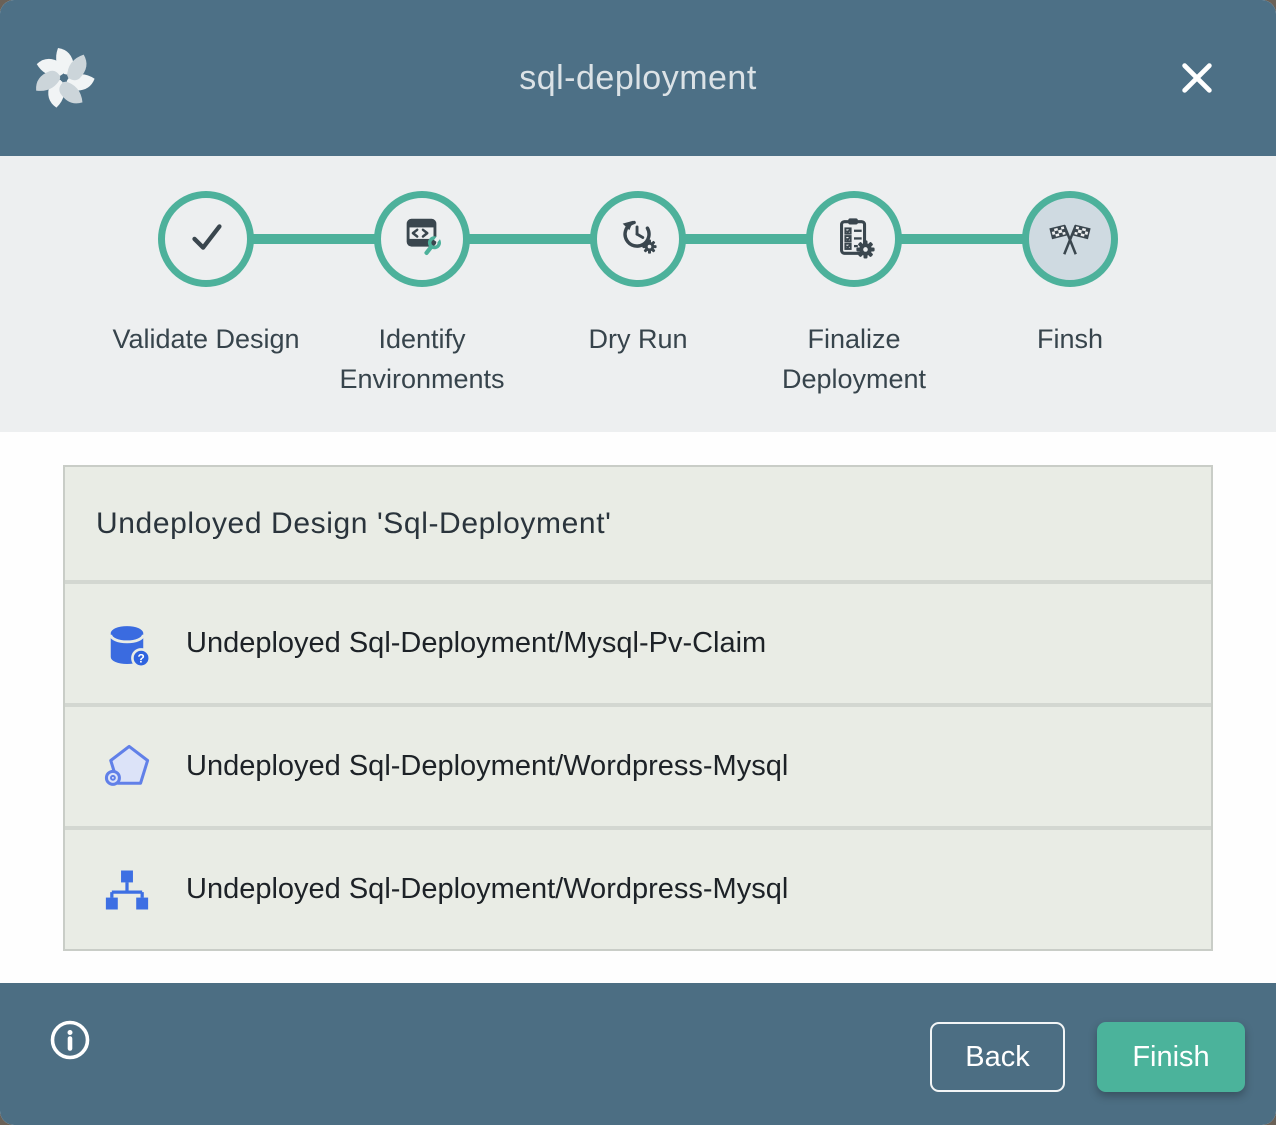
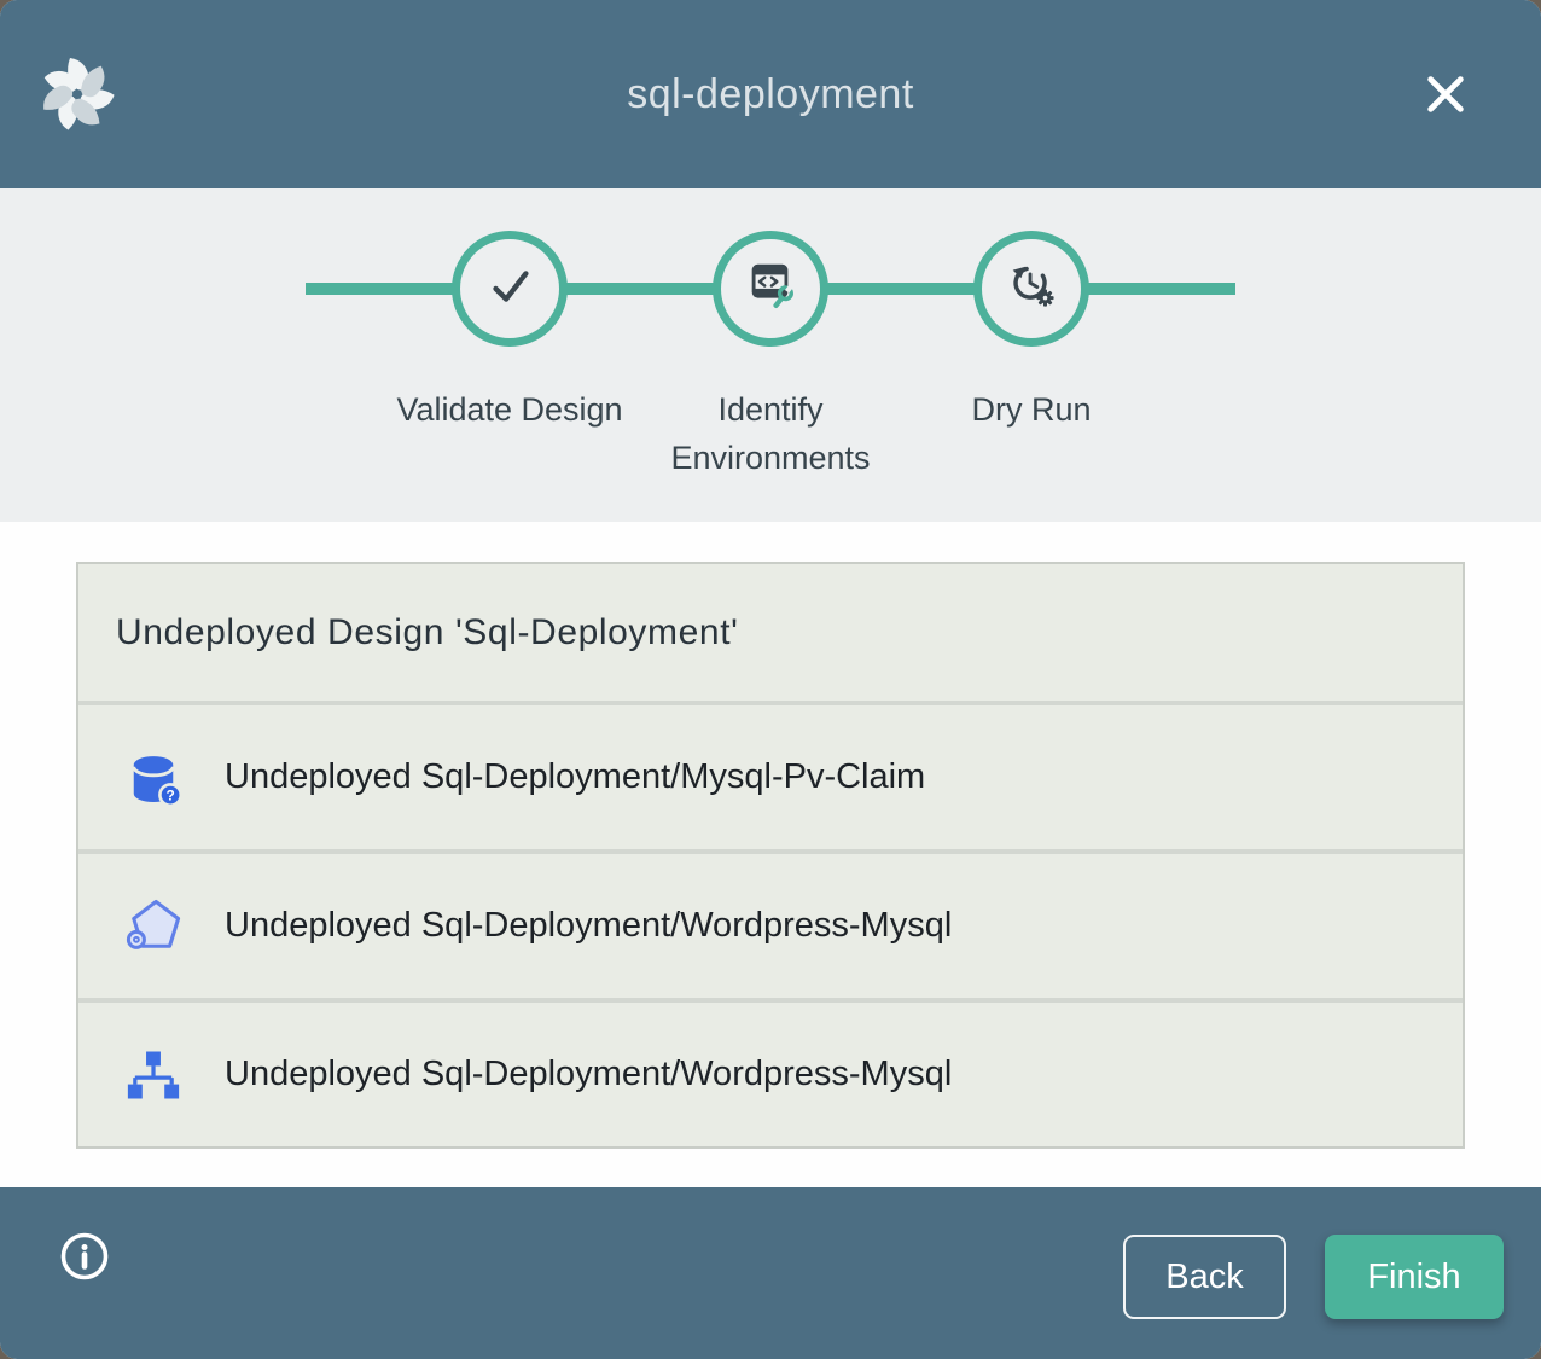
  sql-deployment
  Validate Design
  Identify Environments
  Dry Run
- Finalize Deployment
- Finsh
  Undeployed Design 'Sql-Deployment'
  ?
  Undeployed Sql-Deployment/Mysql-Pv-Claim
  Undeployed Sql-Deployment/Wordpress-Mysql
  Undeployed Sql-Deployment/Wordpress-Mysql
  Back
  Finish
